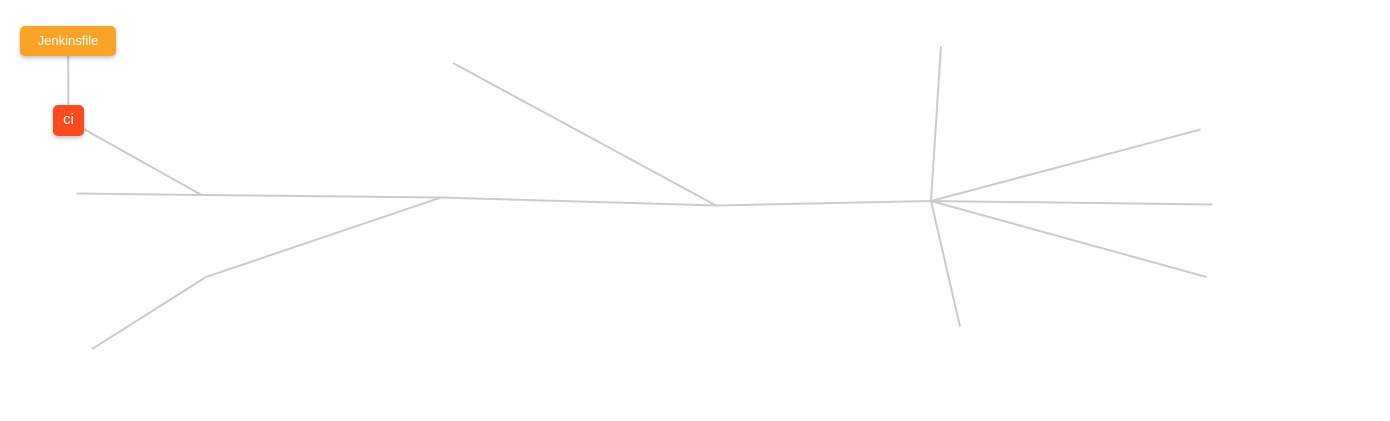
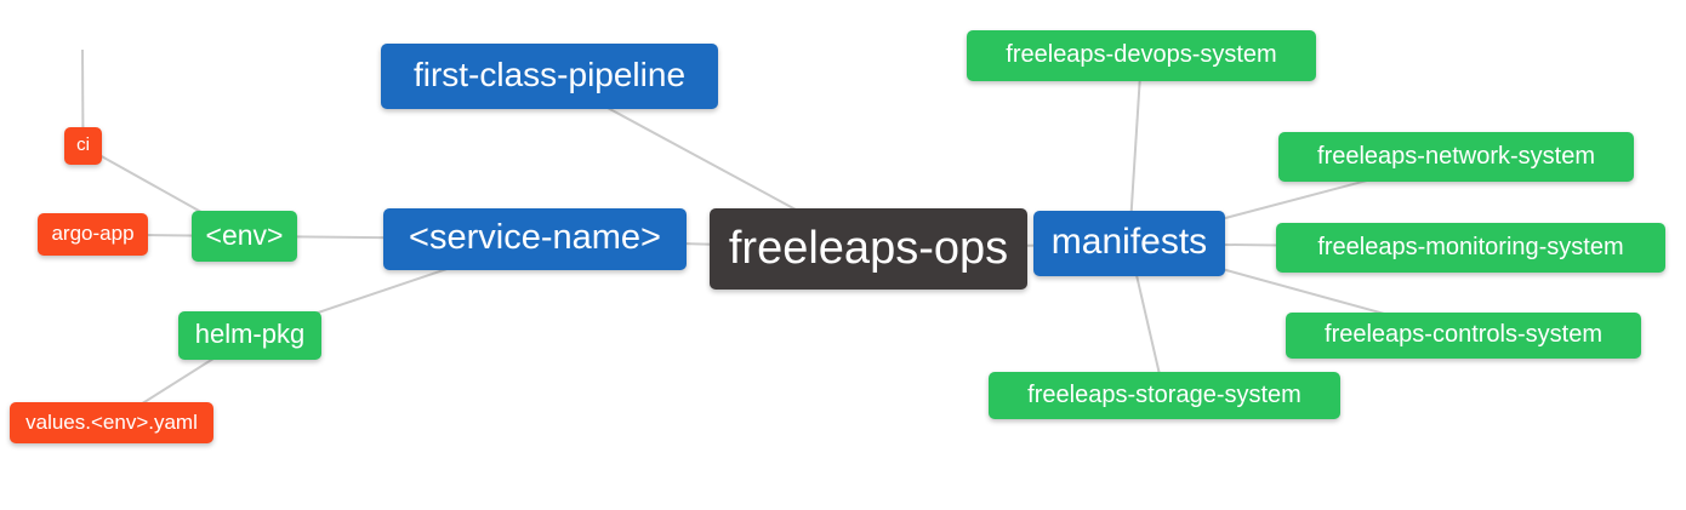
- Jenkinsfile
  ci
+ argo-app
+ <env>
+ helm-pkg
+ values.<env>.yaml
+ first-class-pipeline
+ <service-name>
+ freeleaps-ops
+ manifests
+ freeleaps-devops-system
+ freeleaps-network-system
+ freeleaps-monitoring-system
+ freeleaps-controls-system
+ freeleaps-storage-system
